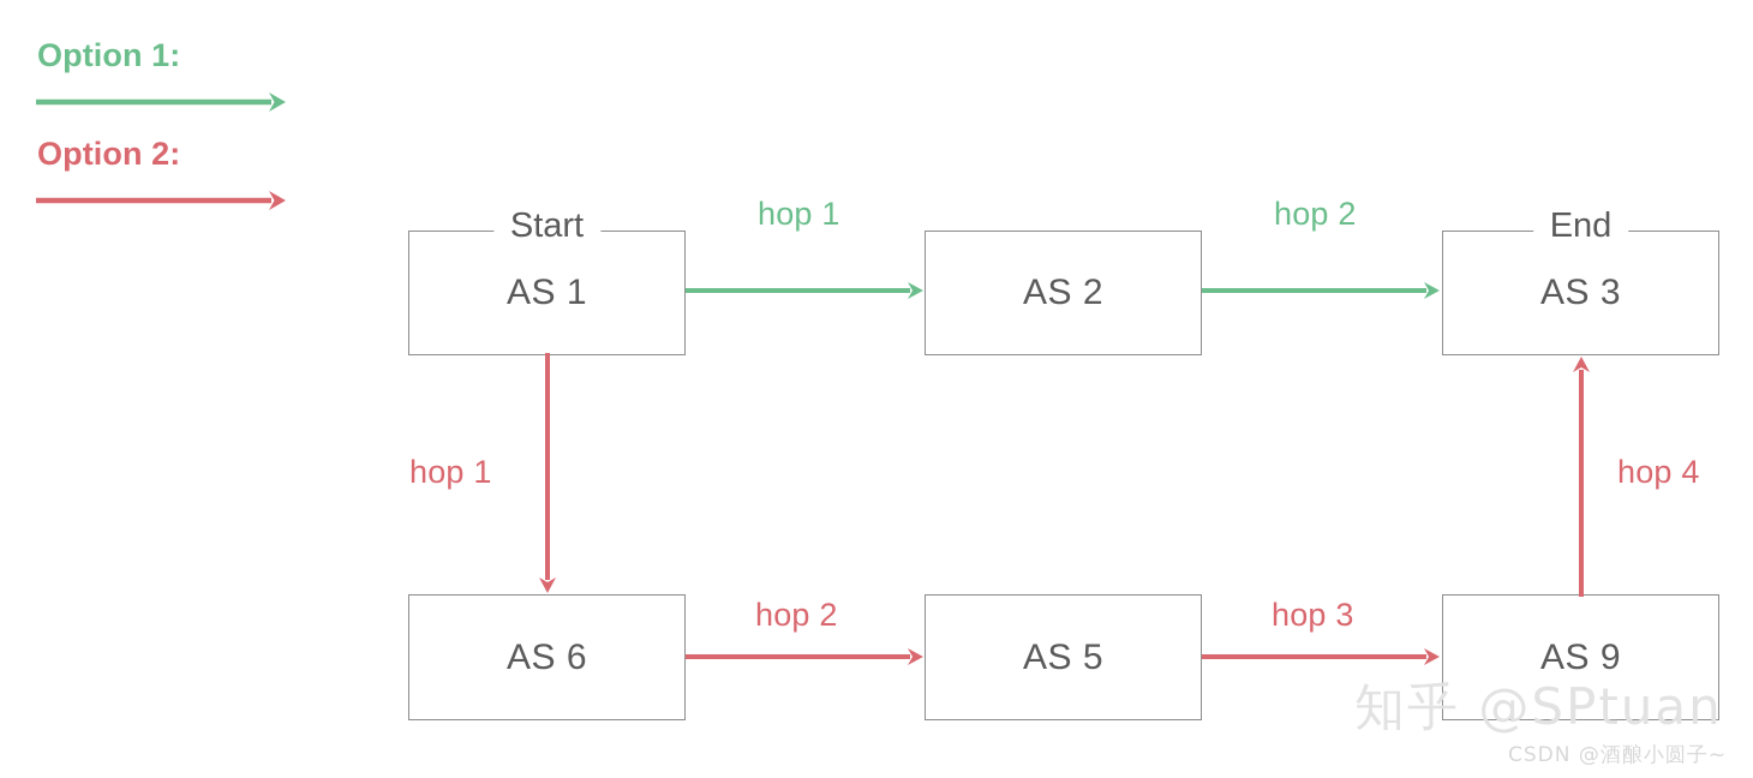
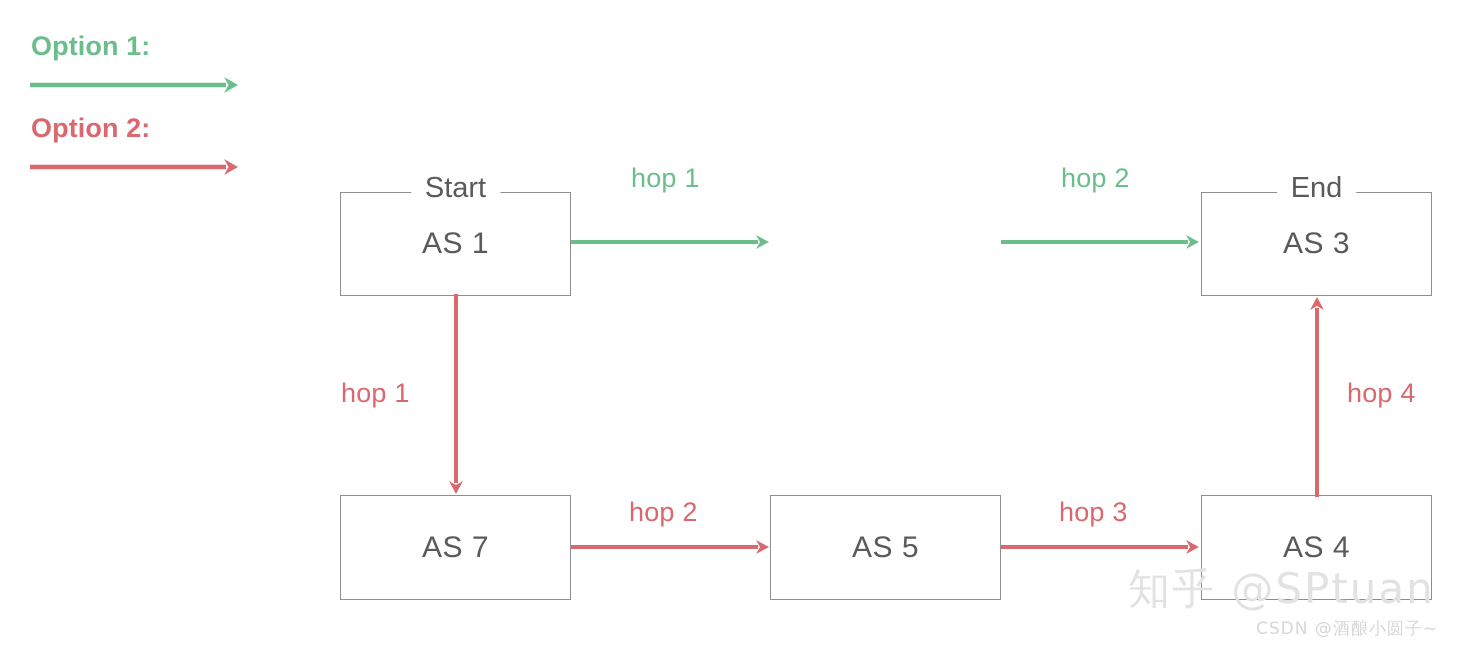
  Option 1:
  Option 2:
  Start
  AS 1
- AS 2
  End
  AS 3
- AS 6
+ AS 7
  AS 5
- AS 9
+ AS 4
  hop 1
  hop 2
  hop 1
  hop 2
  hop 3
  hop 4
  知乎 @SPtuan
  CSDN @酒酿小圆子~
